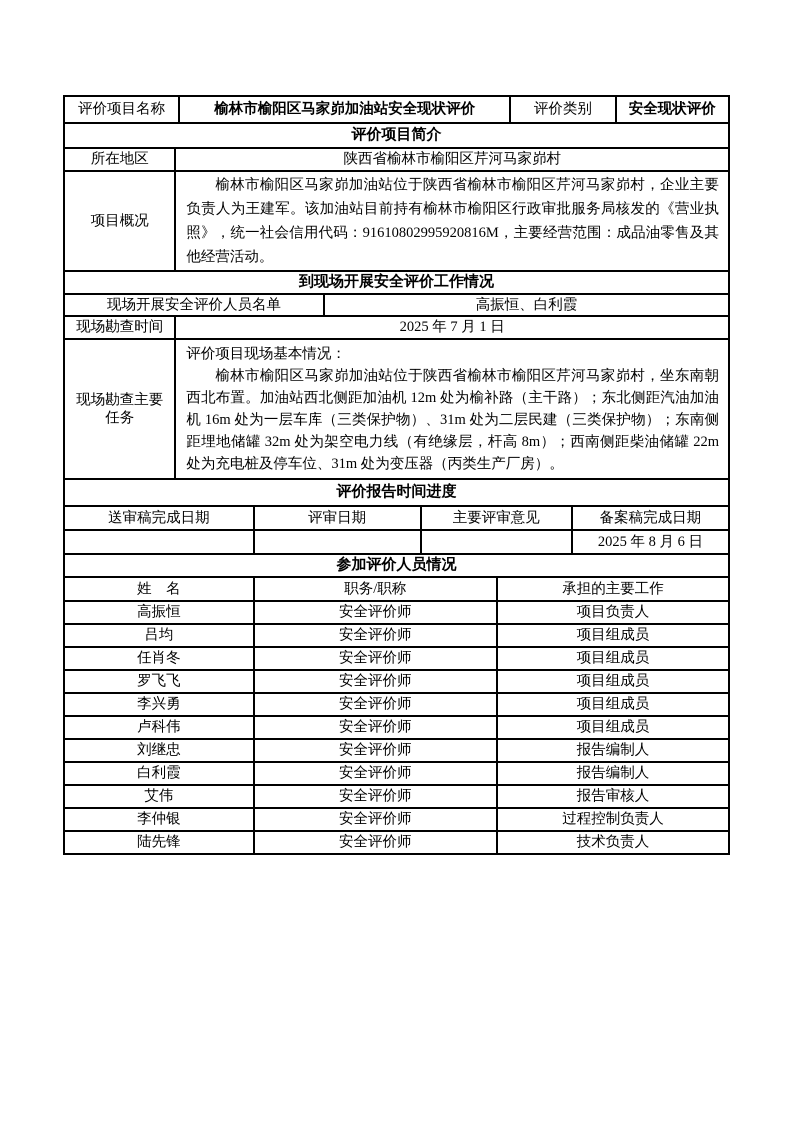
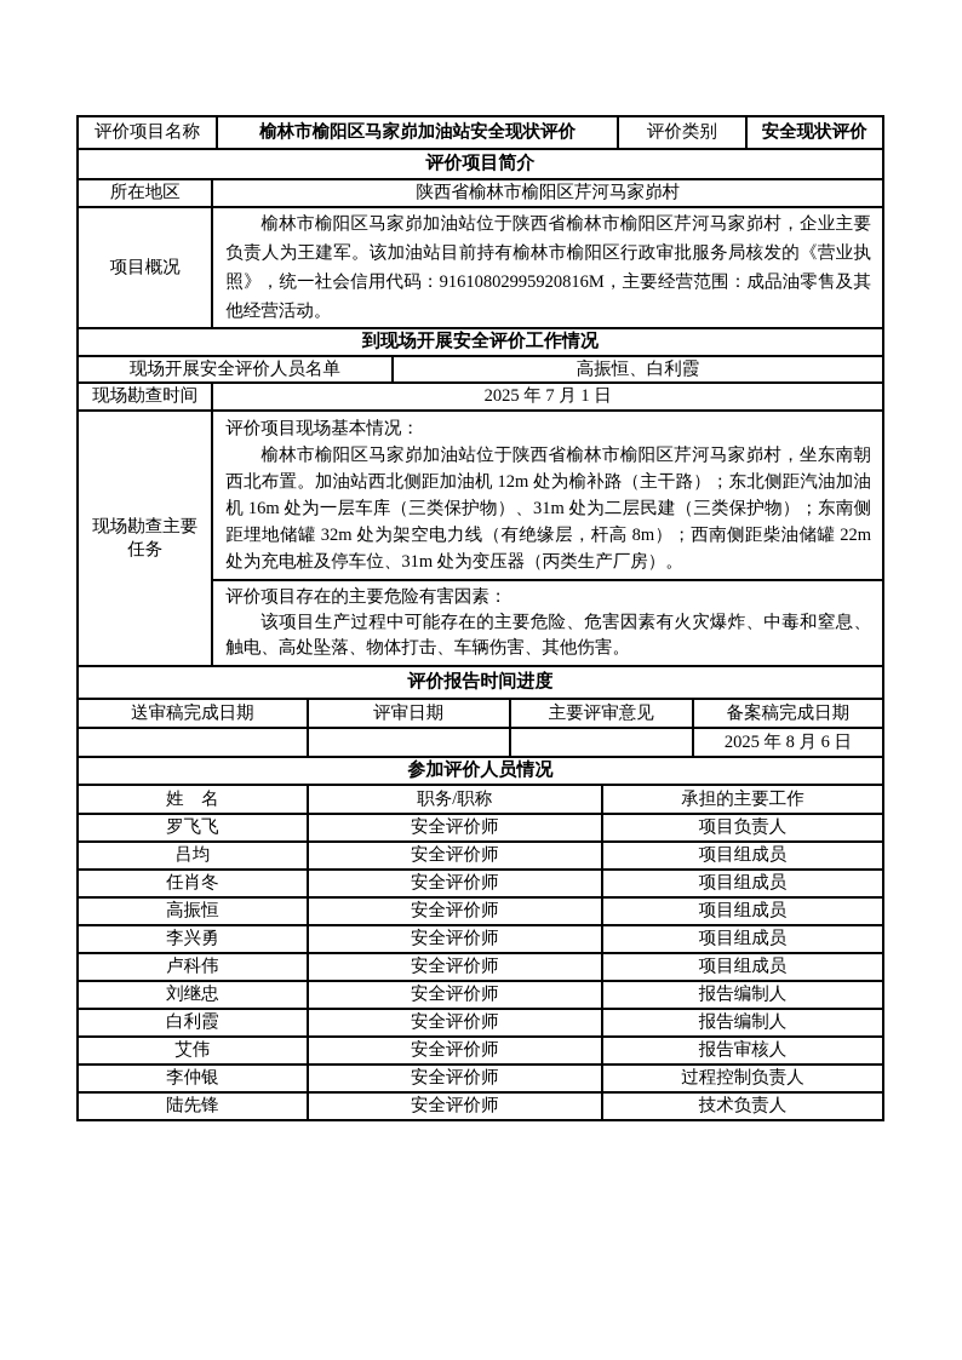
  评价项目名称
  榆林市榆阳区马家峁加油站安全现状评价
  评价类别
  安全现状评价
  评价项目简介
  所在地区
  陕西省榆林市榆阳区芹河马家峁村
  项目概况
  榆林市榆阳区马家峁加油站位于陕西省榆林市榆阳区芹河马家峁村，企业主要负责人为王建军。该加油站目前持有榆林市榆阳区行政审批服务局核发的《营业执照》，统一社会信用代码：91610802995920816M，主要经营范围：成品油零售及其他经营活动。
  到现场开展安全评价工作情况
  现场开展安全评价人员名单
  高振恒、白利霞
  现场勘查时间
  2025 年 7 月 1 日
  现场勘查主要任务
  评价项目现场基本情况：
  榆林市榆阳区马家峁加油站位于陕西省榆林市榆阳区芹河马家峁村，坐东南朝西北布置。加油站西北侧距加油机 12m 处为榆补路（主干路）；东北侧距汽油加油机 16m 处为一层车库（三类保护物）、31m 处为二层民建（三类保护物）；东南侧距埋地储罐 32m 处为架空电力线（有绝缘层，杆高 8m）；西南侧距柴油储罐 22m 处为充电桩及停车位、31m 处为变压器（丙类生产厂房）。
+ 评价项目存在的主要危险有害因素：
+ 该项目生产过程中可能存在的主要危险、危害因素有火灾爆炸、中毒和窒息、触电、高处坠落、物体打击、车辆伤害、其他伤害。
  评价报告时间进度
  送审稿完成日期
  评审日期
  主要评审意见
  备案稿完成日期
  2025 年 8 月 6 日
  参加评价人员情况
  姓 名
  职务/职称
  承担的主要工作
- 高振恒
+ 罗飞飞
  安全评价师
  项目负责人
  吕均
  安全评价师
  项目组成员
  任肖冬
  安全评价师
  项目组成员
- 罗飞飞
+ 高振恒
  安全评价师
  项目组成员
  李兴勇
  安全评价师
  项目组成员
  卢科伟
  安全评价师
  项目组成员
  刘继忠
  安全评价师
  报告编制人
  白利霞
  安全评价师
  报告编制人
  艾伟
  安全评价师
  报告审核人
  李仲银
  安全评价师
  过程控制负责人
  陆先锋
  安全评价师
  技术负责人
